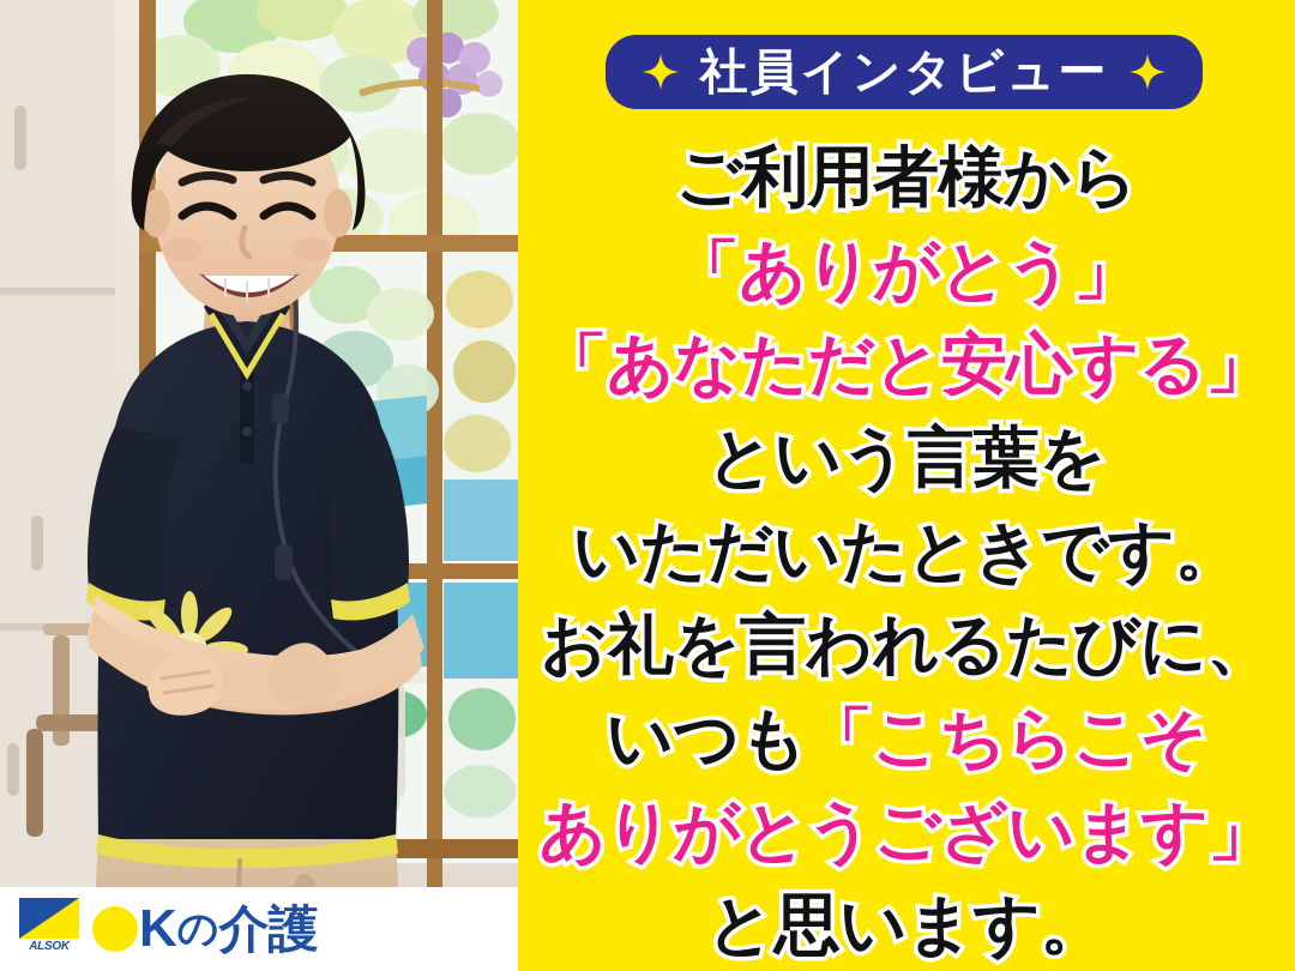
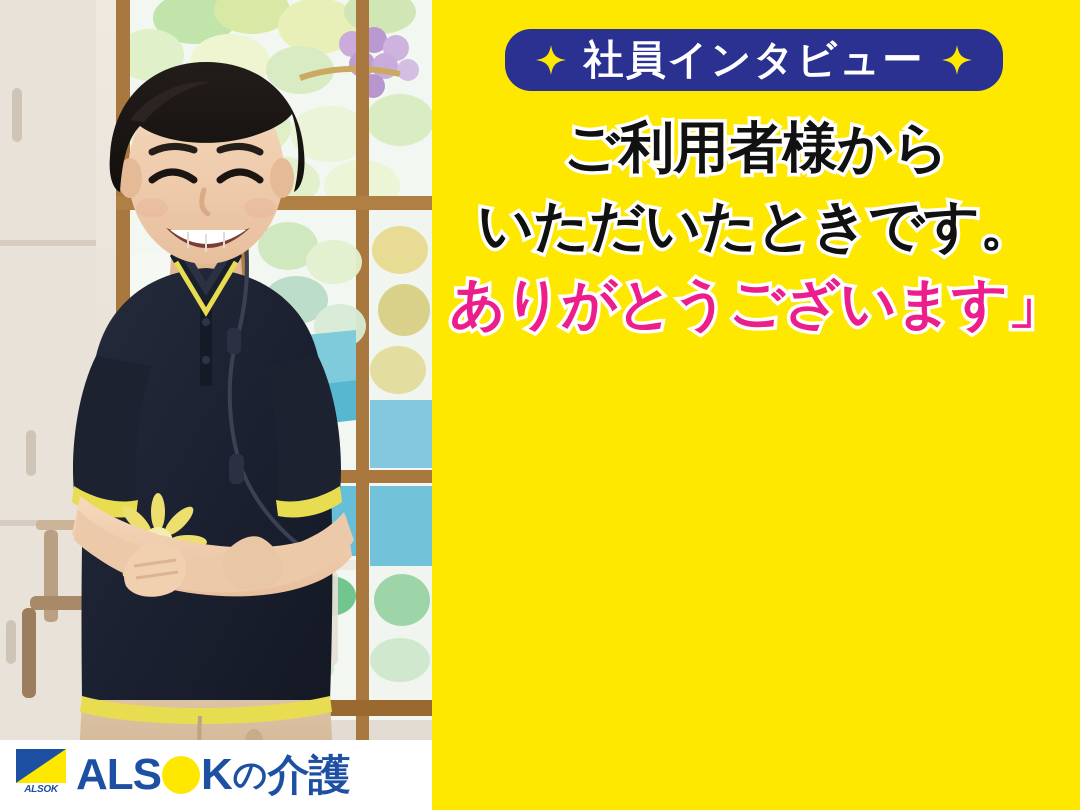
  ALSOK
+ ALS
  K
  の
  介護
  社員インタビュー
  ご利用者様から
- 「ありがとう」
- 「あなただと安心する」
- という言葉を
  いただいたときです。
- お礼を言われるたびに、
- いつも「こちらこそ
  ありがとうございます」
- と思います。
